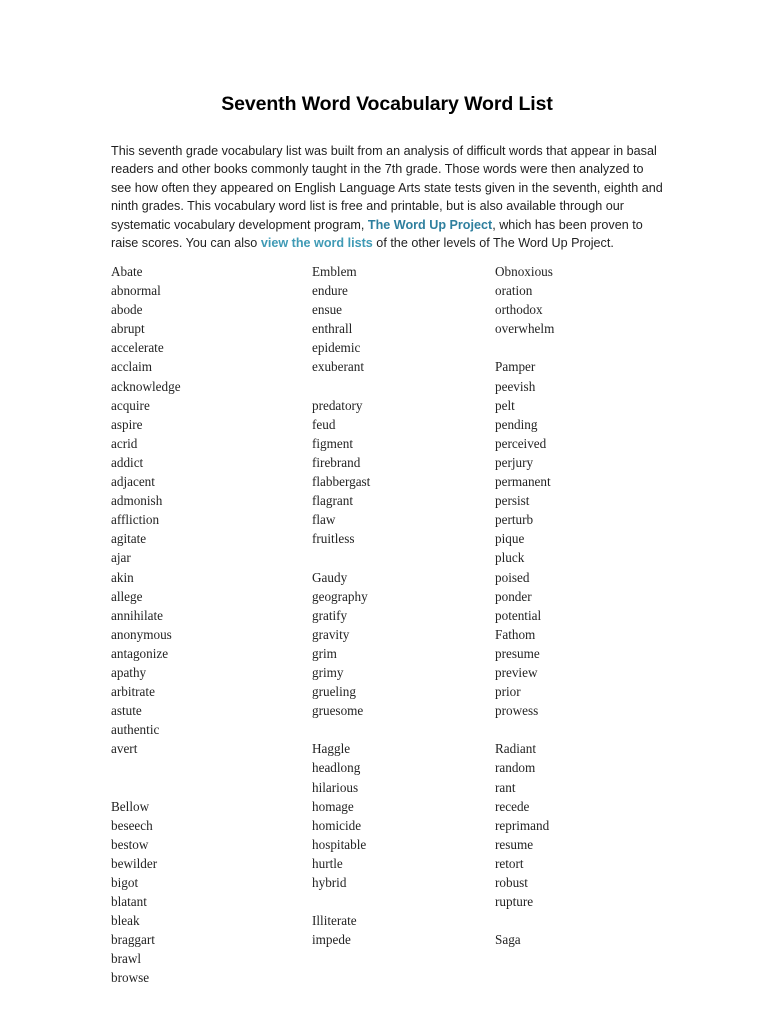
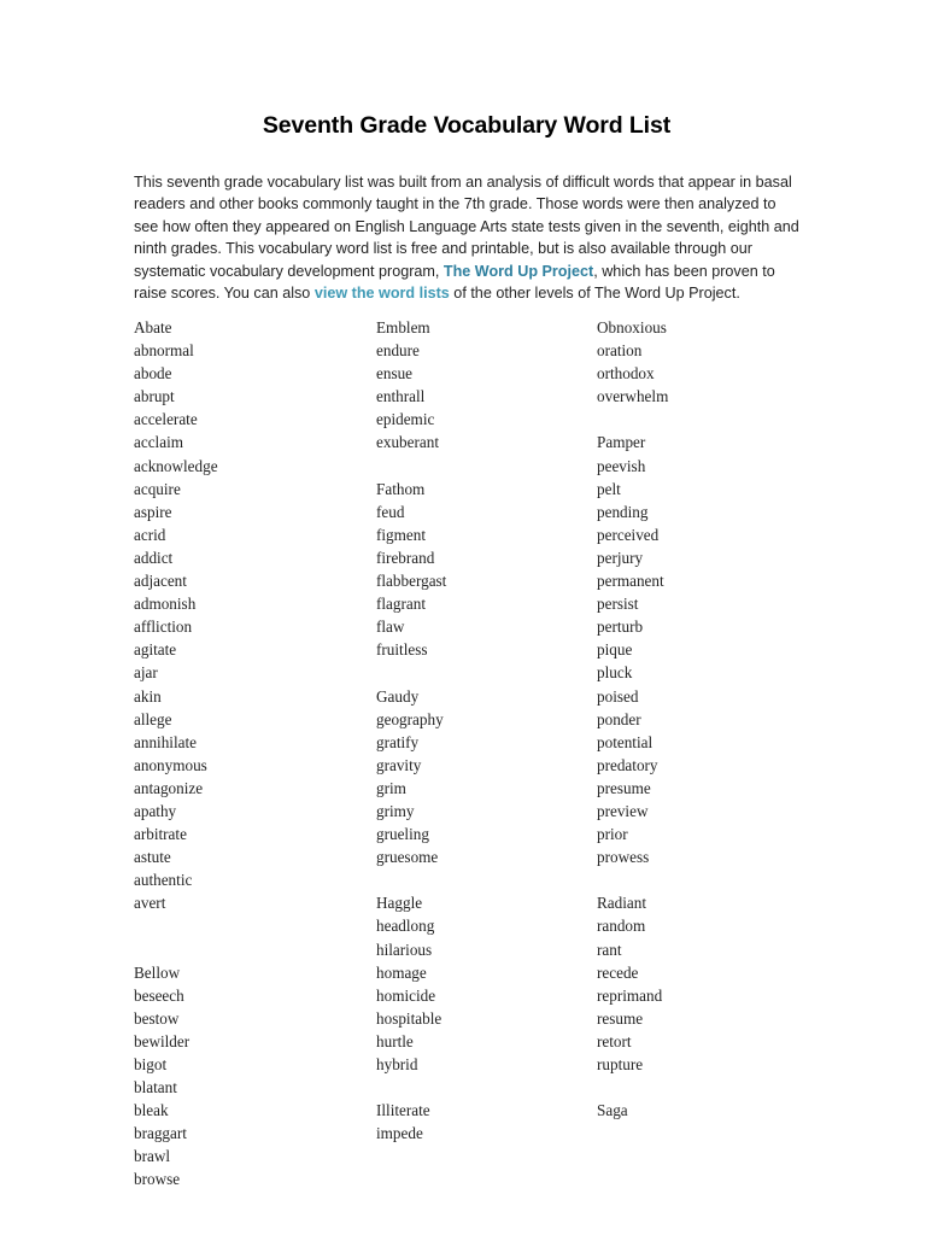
- Seventh Word Vocabulary Word List
+ Seventh Grade Vocabulary Word List
  This seventh grade vocabulary list was built from an analysis of difficult words that appear in basal readers and other books commonly taught in the 7th grade. Those words were then analyzed to see how often they appeared on English Language Arts state tests given in the seventh, eighth and ninth grades. This vocabulary word list is free and printable, but is also available through our systematic vocabulary development program, The Word Up Project, which has been proven to raise scores. You can also view the word lists of the other levels of The Word Up Project.
  Abate
  abnormal
  abode
  abrupt
  accelerate
  acclaim
  acknowledge
  acquire
  aspire
  acrid
  addict
  adjacent
  admonish
  affliction
  agitate
  ajar
  akin
  allege
  annihilate
  anonymous
  antagonize
  apathy
  arbitrate
  astute
  authentic
  avert
  Bellow
  beseech
  bestow
  bewilder
  bigot
  blatant
  bleak
  braggart
  brawl
  browse
  Emblem
  endure
  ensue
  enthrall
  epidemic
  exuberant
- predatory
+ Fathom
  feud
  figment
  firebrand
  flabbergast
  flagrant
  flaw
  fruitless
  Gaudy
  geography
  gratify
  gravity
  grim
  grimy
  grueling
  gruesome
  Haggle
  headlong
  hilarious
  homage
  homicide
  hospitable
  hurtle
  hybrid
  Illiterate
  impede
  Obnoxious
  oration
  orthodox
  overwhelm
  Pamper
  peevish
  pelt
  pending
  perceived
  perjury
  permanent
  persist
  perturb
  pique
  pluck
  poised
  ponder
  potential
- Fathom
+ predatory
  presume
  preview
  prior
  prowess
  Radiant
  random
  rant
  recede
  reprimand
  resume
  retort
- robust
  rupture
  Saga
